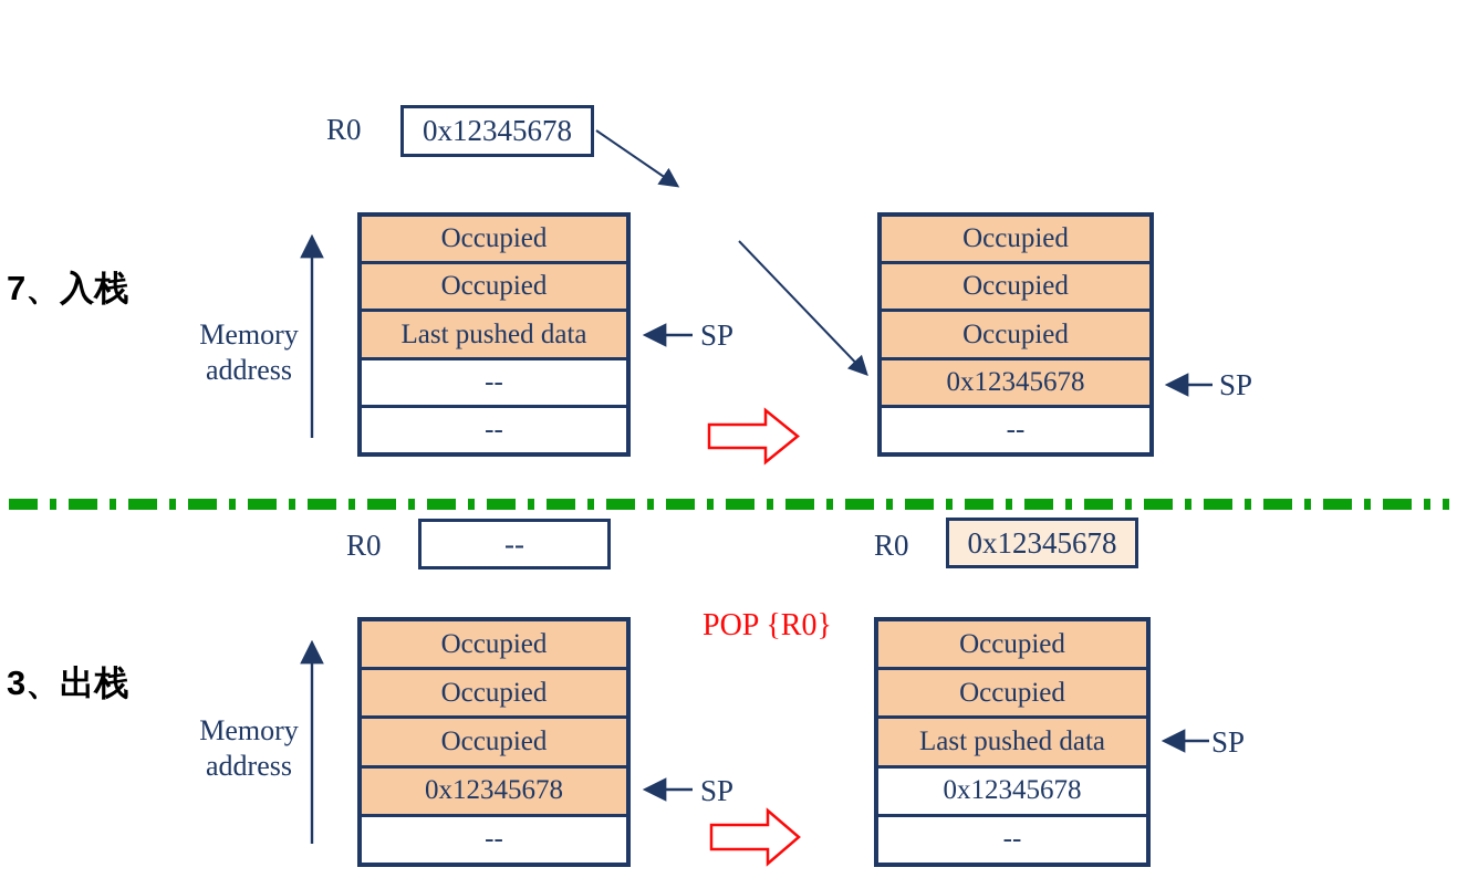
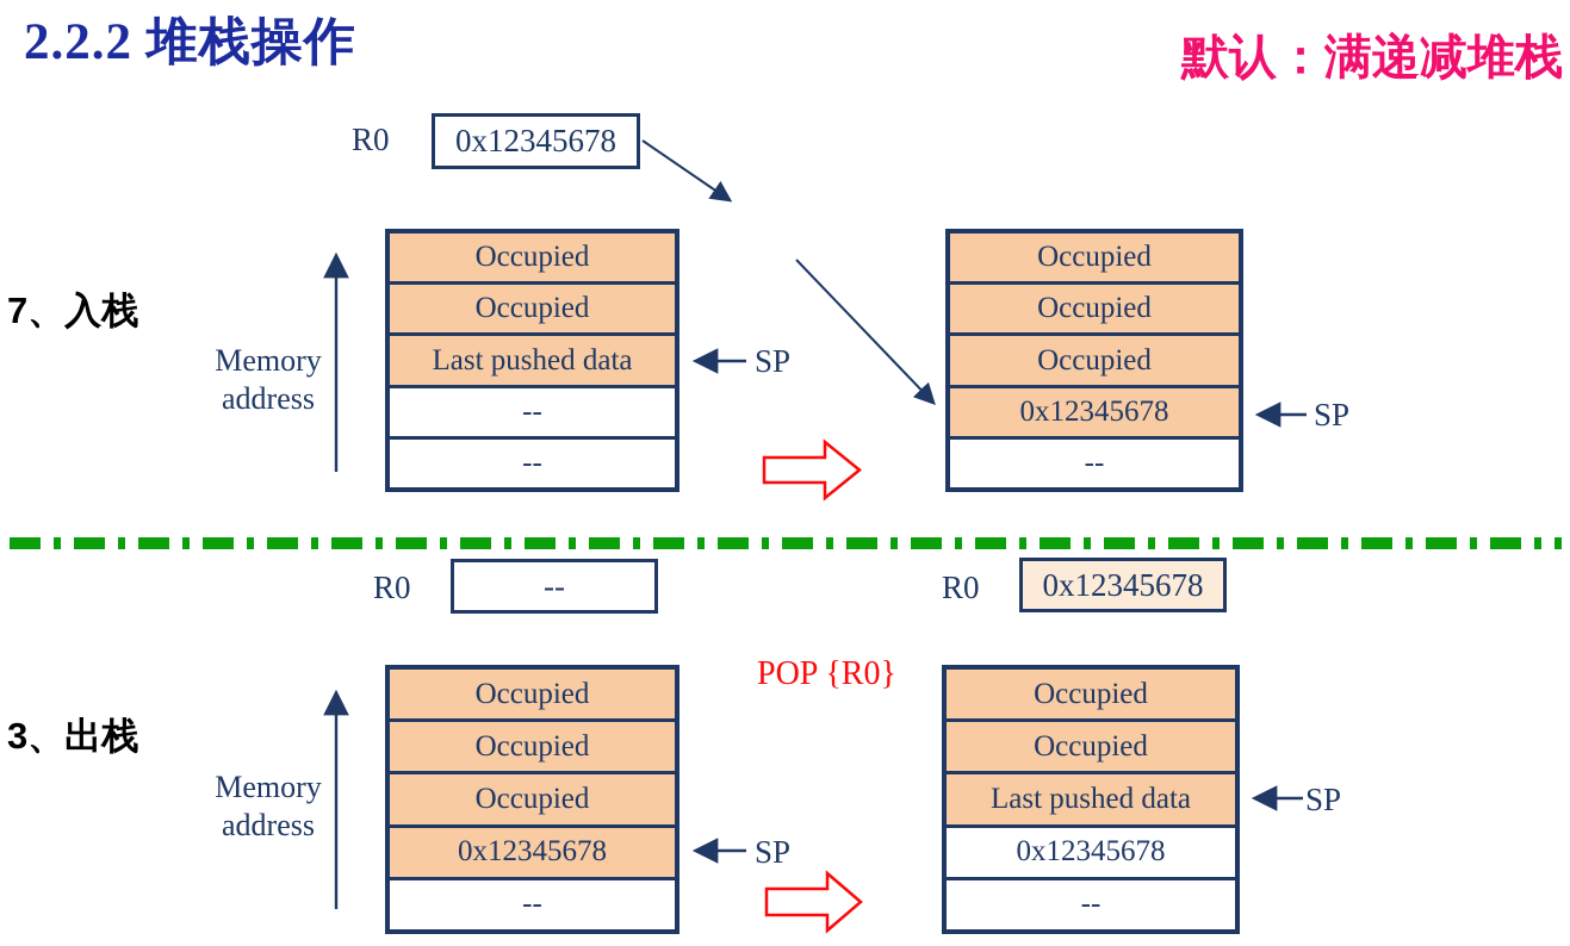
+ 2.2.2 堆栈操作
+ 默认：满递减堆栈
  7、入栈
  R0
  0x12345678
  Memory
  address
  Occupied
  Occupied
  Last pushed data
  --
  --
  Occupied
  Occupied
  Occupied
  0x12345678
  --
  SP
  SP
  3、出栈
  R0
  --
  R0
  0x12345678
  POP {R0}
  Memory
  address
  Occupied
  Occupied
  Occupied
  0x12345678
  --
  Occupied
  Occupied
  Last pushed data
  0x12345678
  --
  SP
  SP
